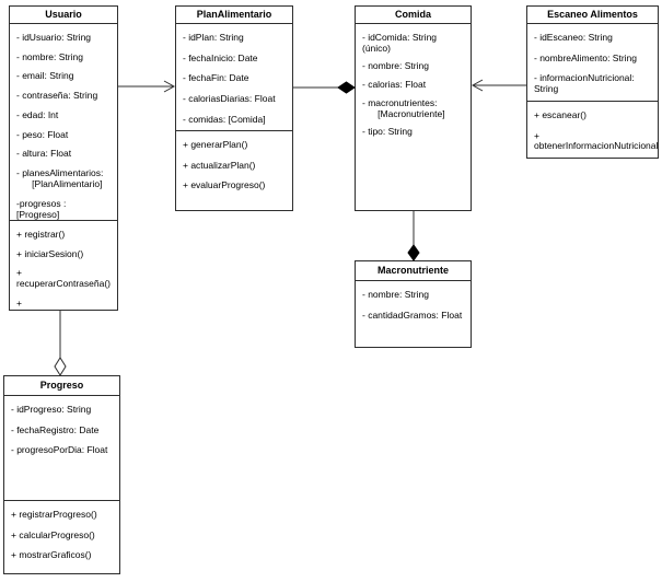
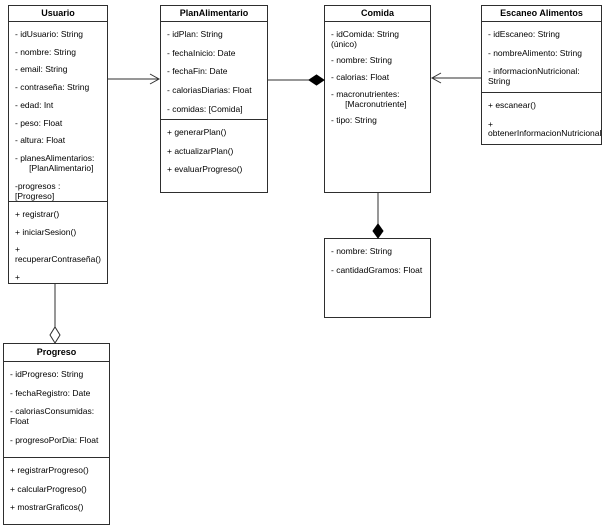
  Usuario
  - idUsuario: String
  - nombre: String
  - email: String
  - contraseña: String
  - edad: Int
  - peso: Float
  - altura: Float
  - planesAlimentarios:
  [PlanAlimentario]
  -progresos : [Progreso]
  + registrar()
  + iniciarSesion()
  + recuperarContraseña()
  PlanAlimentario
  - idPlan: String
  - fechaInicio: Date
  - fechaFin: Date
  - caloriasDiarias: Float
  - comidas: [Comida]
  + generarPlan()
  + actualizarPlan()
  + evaluarProgreso()
  Comida
  - idComida: String (único)
  - nombre: String
  - calorias: Float
  - macronutrientes:
  [Macronutriente]
  - tipo: String
  Escaneo Alimentos
  - idEscaneo: String
  - nombreAlimento: String
  - informacionNutricional: String
  + escanear()
  + obtenerInformacionNutricion
- Macronutriente
  - nombre: String
  - cantidadGramos: Float
  Progreso
  - idProgreso: String
  - fechaRegistro: Date
+ - caloriasConsumidas: Float
  - progresoPorDia: Float
  + registrarProgreso()
  + calcularProgreso()
  + mostrarGraficos()
